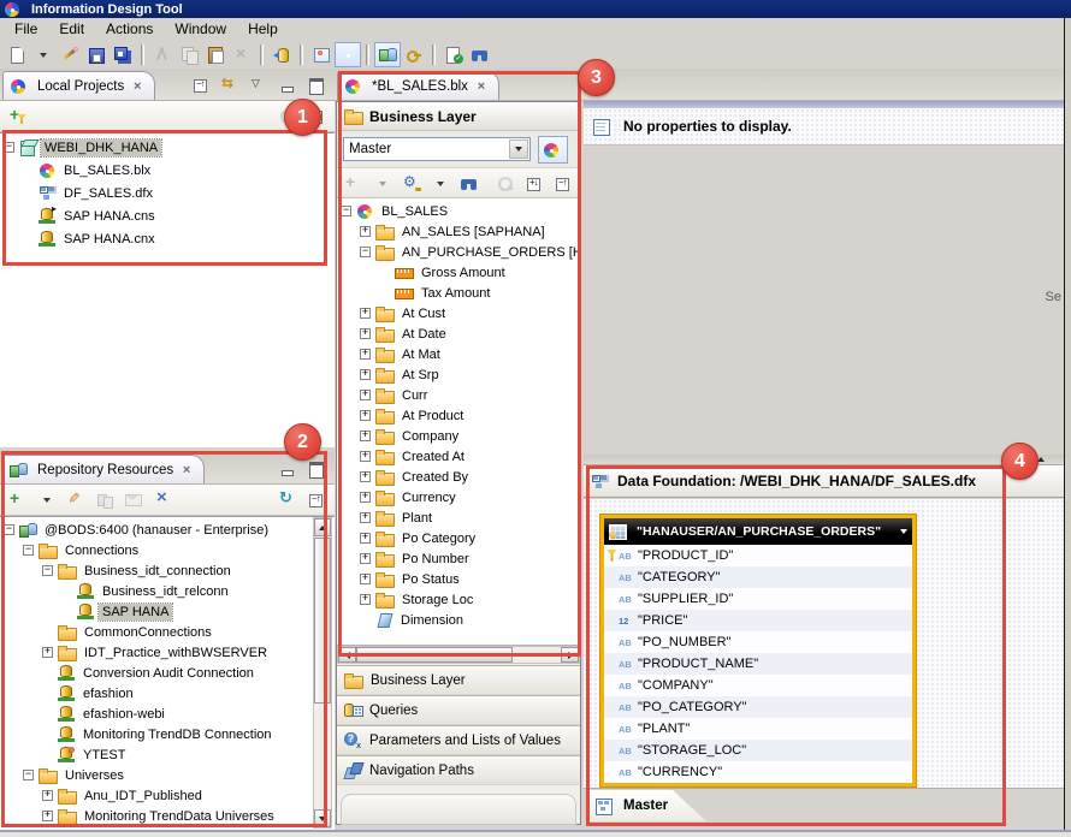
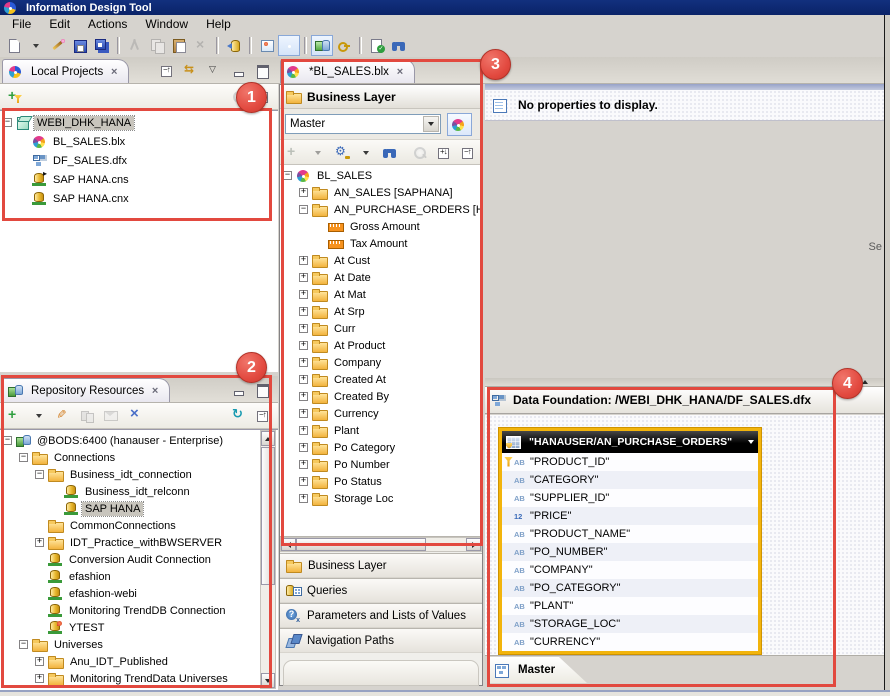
  Information Design Tool
  File
  Edit
  Actions
  Window
  Help
  Local Projects
  WEBI_DHK_HANA
  BL_SALES.blx
  DF_SALES.dfx
  SAP HANA.cns
  SAP HANA.cnx
  Repository Resources
  @BODS:6400 (hanauser - Enterprise)
  Connections
  Business_idt_connection
  Business_idt_relconn
  SAP HANA
  CommonConnections
  IDT_Practice_withBWSERVER
  Conversion Audit Connection
  efashion
  efashion-webi
  Monitoring TrendDB Connection
  YTEST
  Universes
  Anu_IDT_Published
  Monitoring TrendData Universes
  *BL_SALES.blx
  Business Layer
  Master
  BL_SALES
  AN_SALES [SAPHANA]
  AN_PURCHASE_ORDERS [H
  Gross Amount
  Tax Amount
  At Cust
  At Date
  At Mat
  At Srp
  Curr
  At Product
  Company
  Created At
  Created By
  Currency
  Plant
  Po Category
  Po Number
  Po Status
  Storage Loc
- Dimension
  Business Layer
  Queries
  Parameters and Lists of Values
  Navigation Paths
  No properties to display.
  Se
  Data Foundation: /WEBI_DHK_HANA/DF_SALES.dfx
  "HANAUSER/AN_PURCHASE_ORDERS"
  AB
  "PRODUCT_ID"
  AB
  "CATEGORY"
  AB
  "SUPPLIER_ID"
  12
  "PRICE"
  AB
- "PO_NUMBER"
+ "PRODUCT_NAME"
  AB
- "PRODUCT_NAME"
+ "PO_NUMBER"
  AB
  "COMPANY"
  AB
  "PO_CATEGORY"
  AB
  "PLANT"
  AB
  "STORAGE_LOC"
  AB
  "CURRENCY"
  Master
  1
  2
  3
  4
